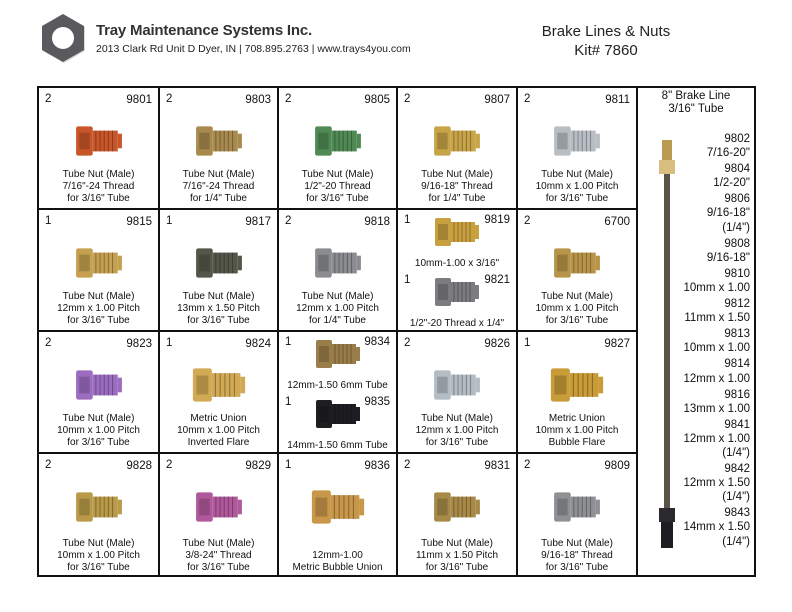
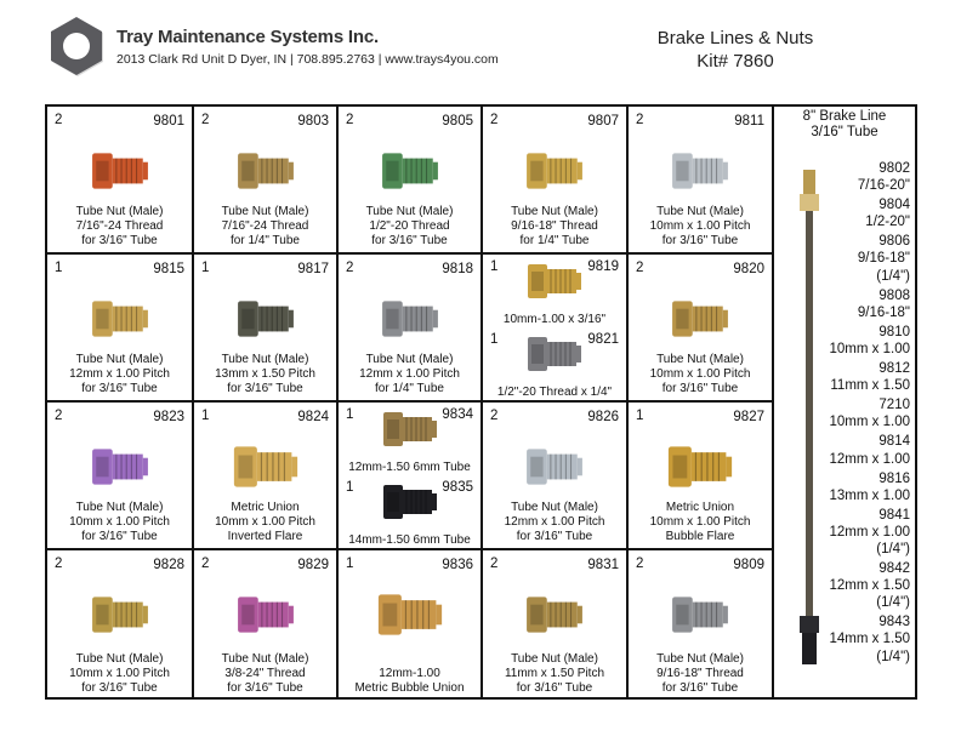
  Tray Maintenance Systems Inc.
  2013 Clark Rd Unit D Dyer, IN | 708.895.2763 | www.trays4you.com
  Brake Lines & Nuts
  Kit# 7860
  2
  9801
  Tube Nut (Male)
  7/16"-24 Thread
  for 3/16" Tube
  2
  9803
  Tube Nut (Male)
  7/16"-24 Thread
  for 1/4" Tube
  2
  9805
  Tube Nut (Male)
  1/2"-20 Thread
  for 3/16" Tube
  2
  9807
  Tube Nut (Male)
  9/16-18" Thread
  for 1/4" Tube
  2
  9811
  Tube Nut (Male)
  10mm x 1.00 Pitch
  for 3/16" Tube
  1
  9815
  Tube Nut (Male)
  12mm x 1.00 Pitch
  for 3/16" Tube
  1
  9817
  Tube Nut (Male)
  13mm x 1.50 Pitch
  for 3/16" Tube
  2
  9818
  Tube Nut (Male)
  12mm x 1.00 Pitch
  for 1/4" Tube
  1
  9819
  10mm-1.00 x 3/16"
  1
  9821
  1/2"-20 Thread x 1/4"
  2
- 6700
+ 9820
  Tube Nut (Male)
  10mm x 1.00 Pitch
  for 3/16" Tube
  2
  9823
  Tube Nut (Male)
  10mm x 1.00 Pitch
  for 3/16" Tube
  1
  9824
  Metric Union
  10mm x 1.00 Pitch
  Inverted Flare
  1
  9834
  12mm-1.50 6mm Tube
  1
  9835
  14mm-1.50 6mm Tube
  2
  9826
  Tube Nut (Male)
  12mm x 1.00 Pitch
  for 3/16" Tube
  1
  9827
  Metric Union
  10mm x 1.00 Pitch
  Bubble Flare
  2
  9828
  Tube Nut (Male)
  10mm x 1.00 Pitch
  for 3/16" Tube
  2
  9829
  Tube Nut (Male)
  3/8-24" Thread
  for 3/16" Tube
  1
  9836
  12mm-1.00
  Metric Bubble Union
  2
  9831
  Tube Nut (Male)
  11mm x 1.50 Pitch
  for 3/16" Tube
  2
  9809
  Tube Nut (Male)
  9/16-18" Thread
  for 3/16" Tube
  8" Brake Line
  3/16" Tube
  9802
  7/16-20"
  9804
  1/2-20"
  9806
  9/16-18"
  (1/4")
  9808
  9/16-18"
  9810
  10mm x 1.00
  9812
  11mm x 1.50
- 9813
+ 7210
  10mm x 1.00
  9814
  12mm x 1.00
  9816
  13mm x 1.00
  9841
  12mm x 1.00
  (1/4")
  9842
  12mm x 1.50
  (1/4")
  9843
  14mm x 1.50
  (1/4")
